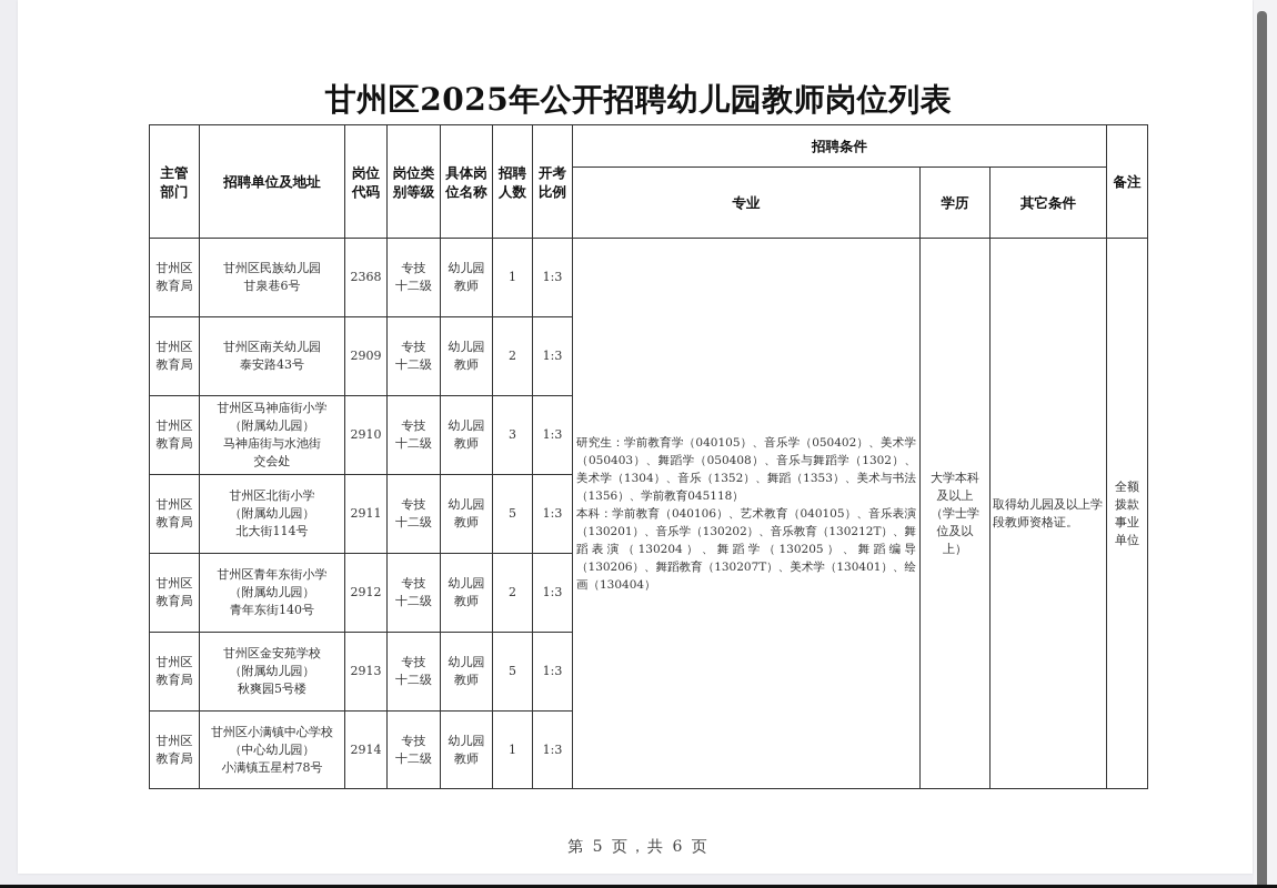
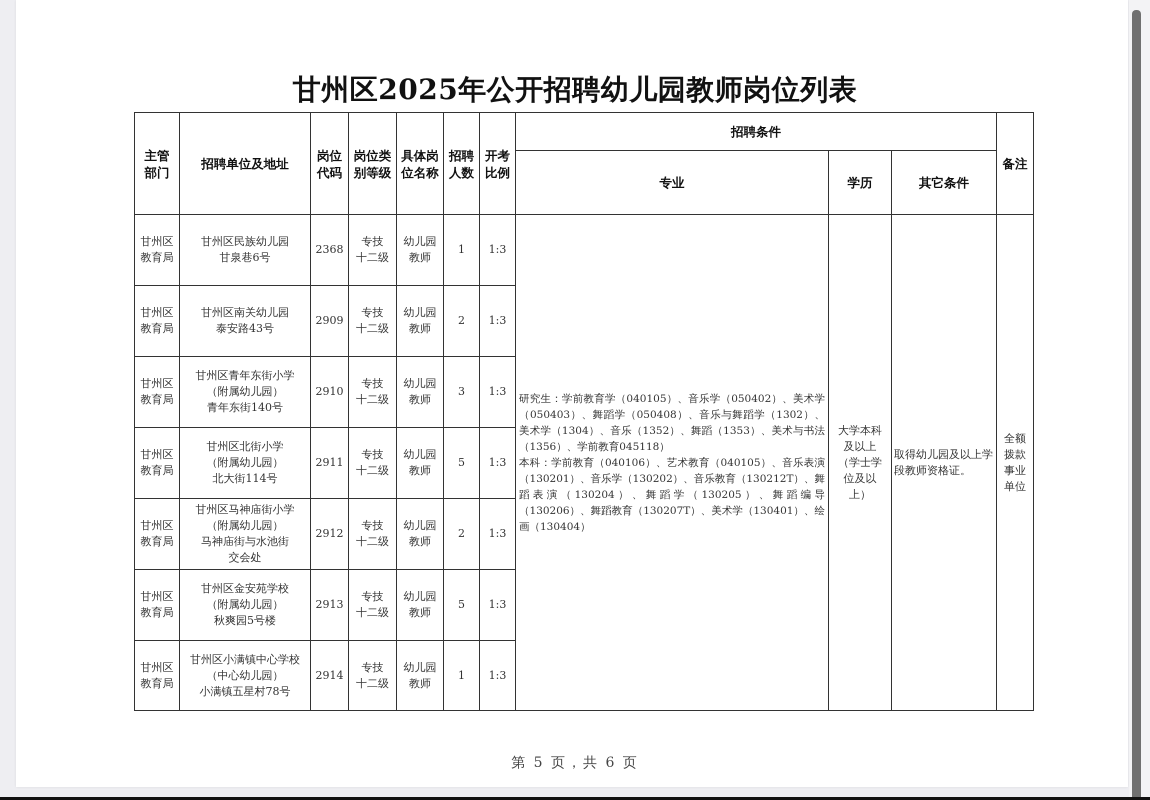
  甘州区2025年公开招聘幼儿园教师岗位列表
  主管 部门	招聘单位及地址	岗位 代码	岗位类 别等级	具体岗 位名称	招聘 人数	开考 比例	招聘条件	备注
  专业	学历	其它条件
  甘州区 教育局	甘州区民族幼儿园 甘泉巷6号	2368	专技 十二级	幼儿园 教师	1	1:3	研究生：学前教育学（040105）、音乐学（050402）、美术学（050403）、舞蹈学（050408）、音乐与舞蹈学（1302）、美术学（1304）、音乐（1352）、舞蹈（1353）、美术与书法（1356）、学前教育045118） 本科：学前教育（040106）、艺术教育（040105）、音乐表演（130201）、音乐学（130202）、音乐教育（130212T）、舞蹈表演（130204）、舞蹈学（130205）、舞蹈编导（130206）、舞蹈教育（130207T）、美术学（130401）、绘画（130404）	大学本科 及以上 （学士学 位及以 上）	取得幼儿园及以上学段教师资格证。	全额 拨款 事业 单位
  甘州区 教育局	甘州区南关幼儿园 泰安路43号	2909	专技 十二级	幼儿园 教师	2	1:3
- 甘州区 教育局	甘州区马神庙街小学 （附属幼儿园） 马神庙街与水池街 交会处	2910	专技 十二级	幼儿园 教师	3	1:3
+ 甘州区 教育局	甘州区青年东街小学 （附属幼儿园） 青年东街140号	2910	专技 十二级	幼儿园 教师	3	1:3
  甘州区 教育局	甘州区北街小学 （附属幼儿园） 北大街114号	2911	专技 十二级	幼儿园 教师	5	1:3
- 甘州区 教育局	甘州区青年东街小学 （附属幼儿园） 青年东街140号	2912	专技 十二级	幼儿园 教师	2	1:3
+ 甘州区 教育局	甘州区马神庙街小学 （附属幼儿园） 马神庙街与水池街 交会处	2912	专技 十二级	幼儿园 教师	2	1:3
  甘州区 教育局	甘州区金安苑学校 （附属幼儿园） 秋爽园5号楼	2913	专技 十二级	幼儿园 教师	5	1:3
  甘州区 教育局	甘州区小满镇中心学校 （中心幼儿园） 小满镇五星村78号	2914	专技 十二级	幼儿园 教师	1	1:3
  第 5 页，共 6 页
